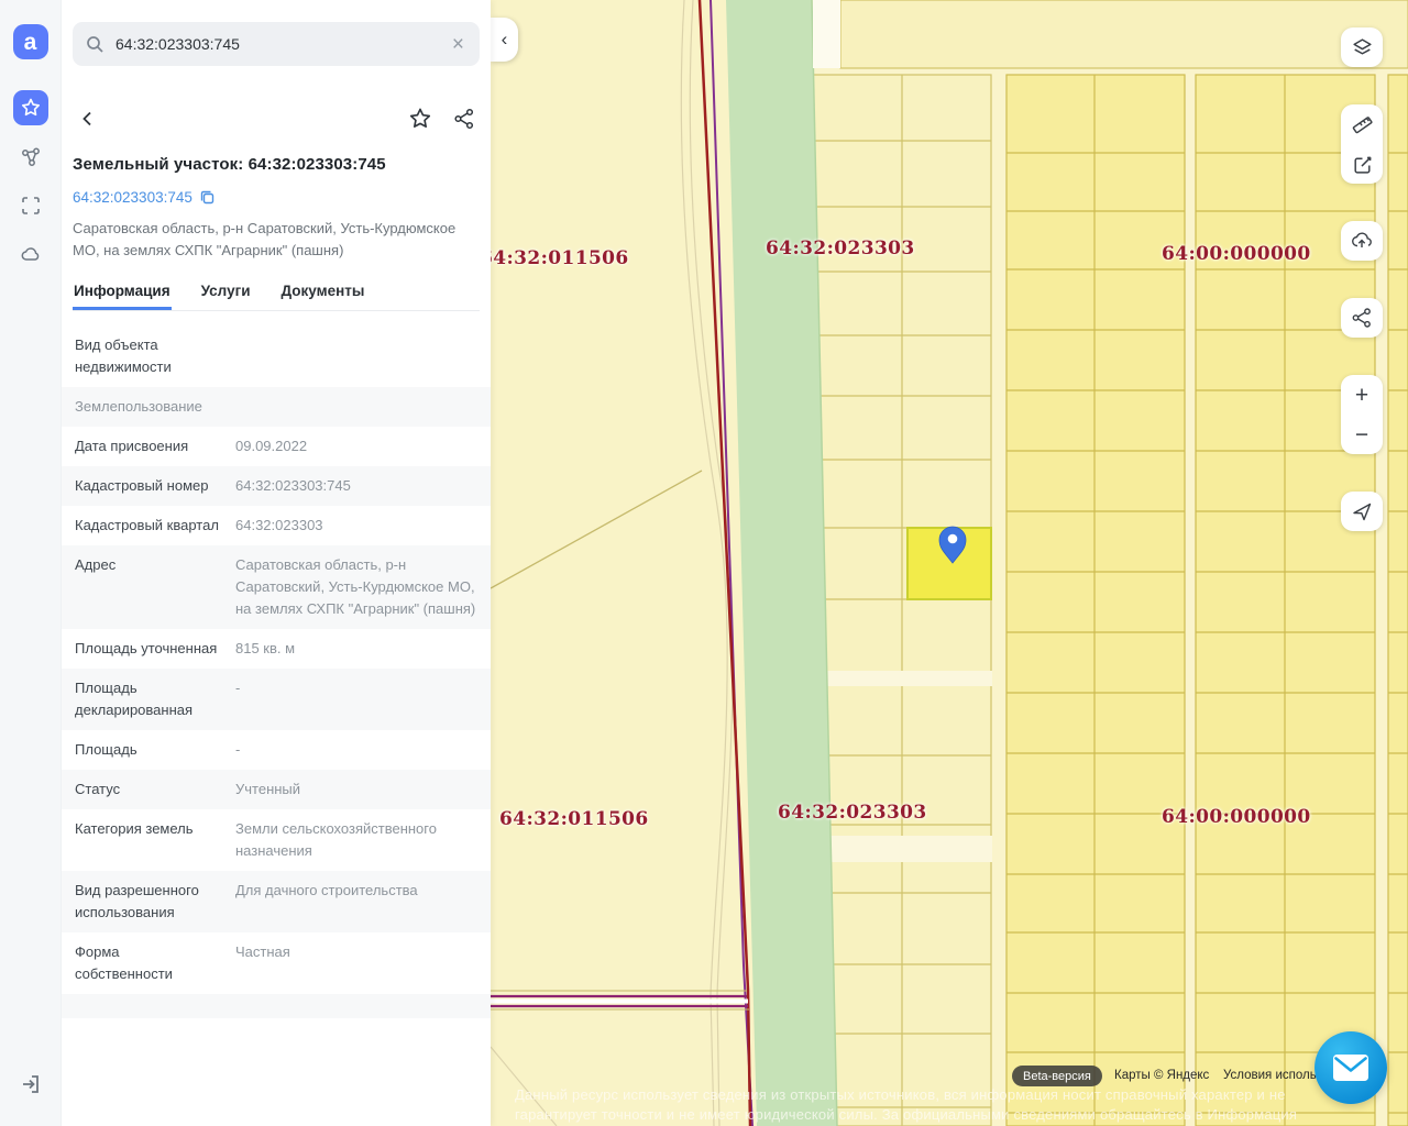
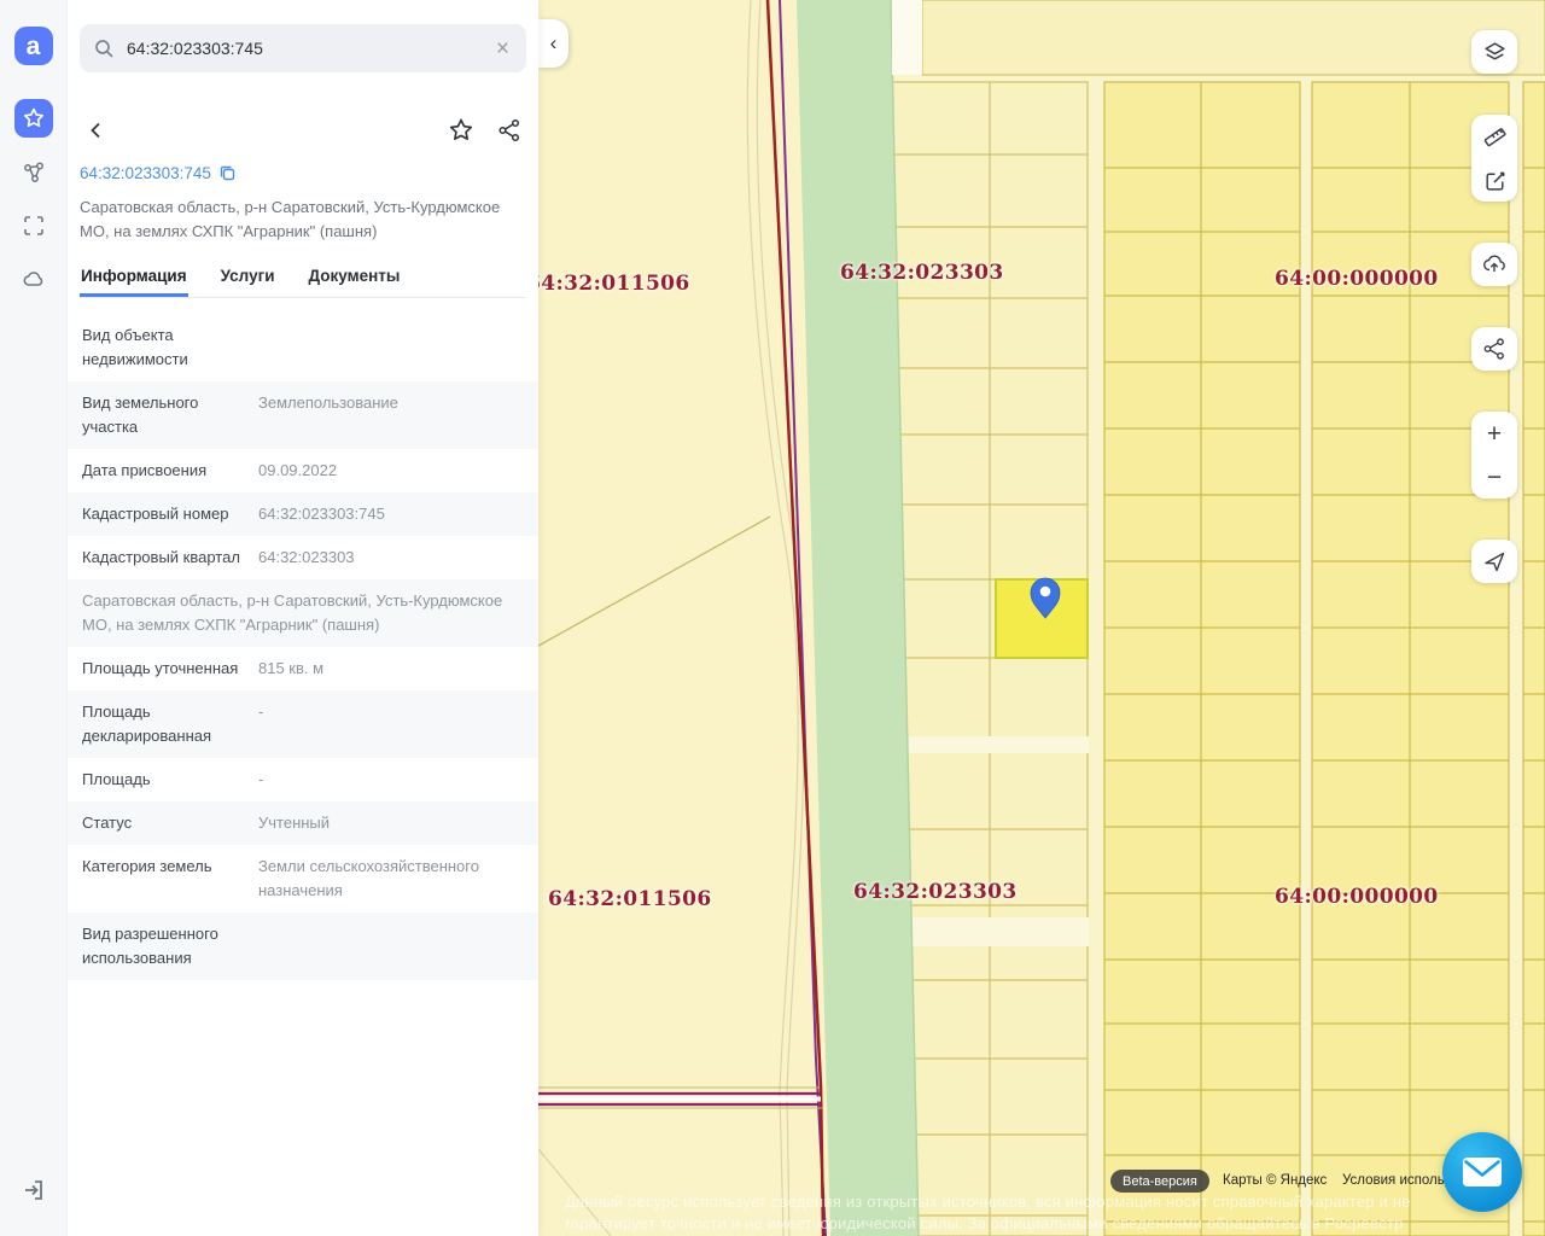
  a
  64:32:023303:745
  ×
- Земельный участок: 64:32:023303:745
  64:32:023303:745
  Саратовская область, р-н Саратовский, Усть-Курдюмское МО, на землях СХПК "Аграрник" (пашня)
  Информация
  Услуги
  Документы
  Вид объекта недвижимости
+ Вид земельного участка
  Землепользование
  Дата присвоения
  09.09.2022
  Кадастровый номер
  64:32:023303:745
  Кадастровый квартал
  64:32:023303
- Адрес
  Саратовская область, р-н Саратовский, Усть-Курдюмское МО, на землях СХПК "Аграрник" (пашня)
  Площадь уточненная
  815 кв. м
  Площадь декларированная
  -
  Площадь
  -
  Статус
  Учтенный
  Категория земель
  Земли сельскохозяйственного назначения
  Вид разрешенного использования
- Для дачного строительства
- Форма собственности
- Частная
  4:32:011506
  64:32:023303
  64:00:000000
  64:32:011506
  64:32:023303
  64:00:000000
  ‹
  +
  −
  Данный ресурс использует сведения из открытых источников, вся информация носит справочный характер и не
- гарантирует точности и не имеет юридической силы. За официальными сведениями обращайтесь в Информация
+ гарантирует точности и не имеет юридической силы. За официальными сведениями обращайтесь в Росреестр
  Beta-версия
  Карты © Яндекс
